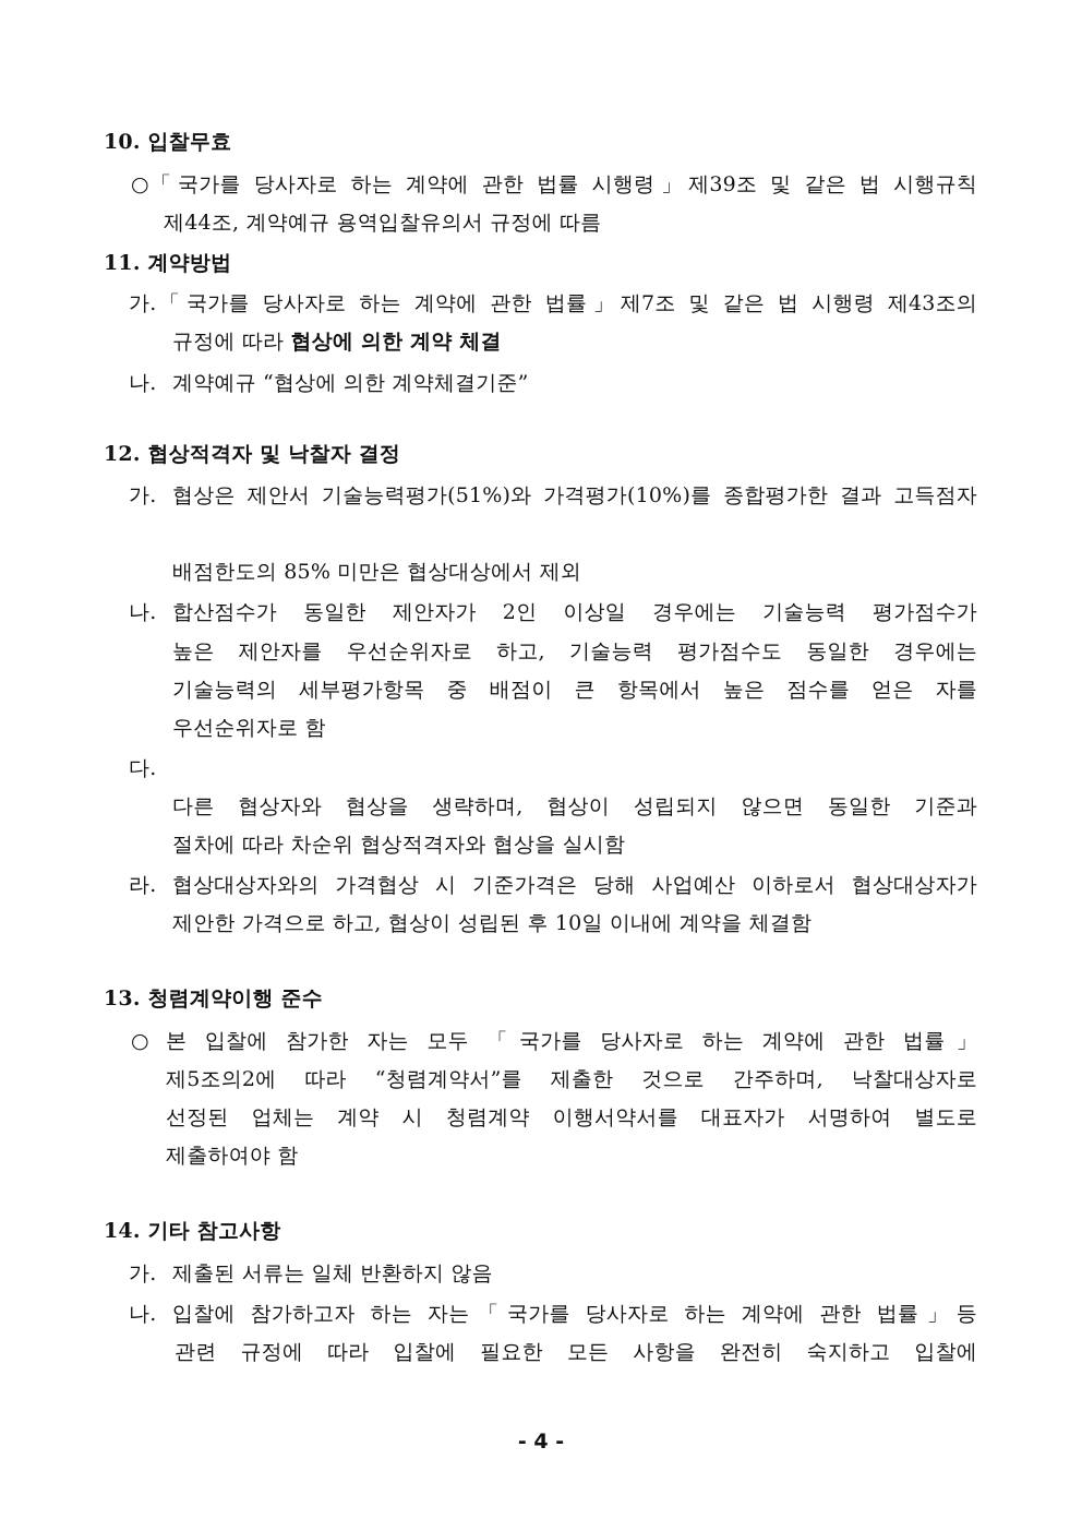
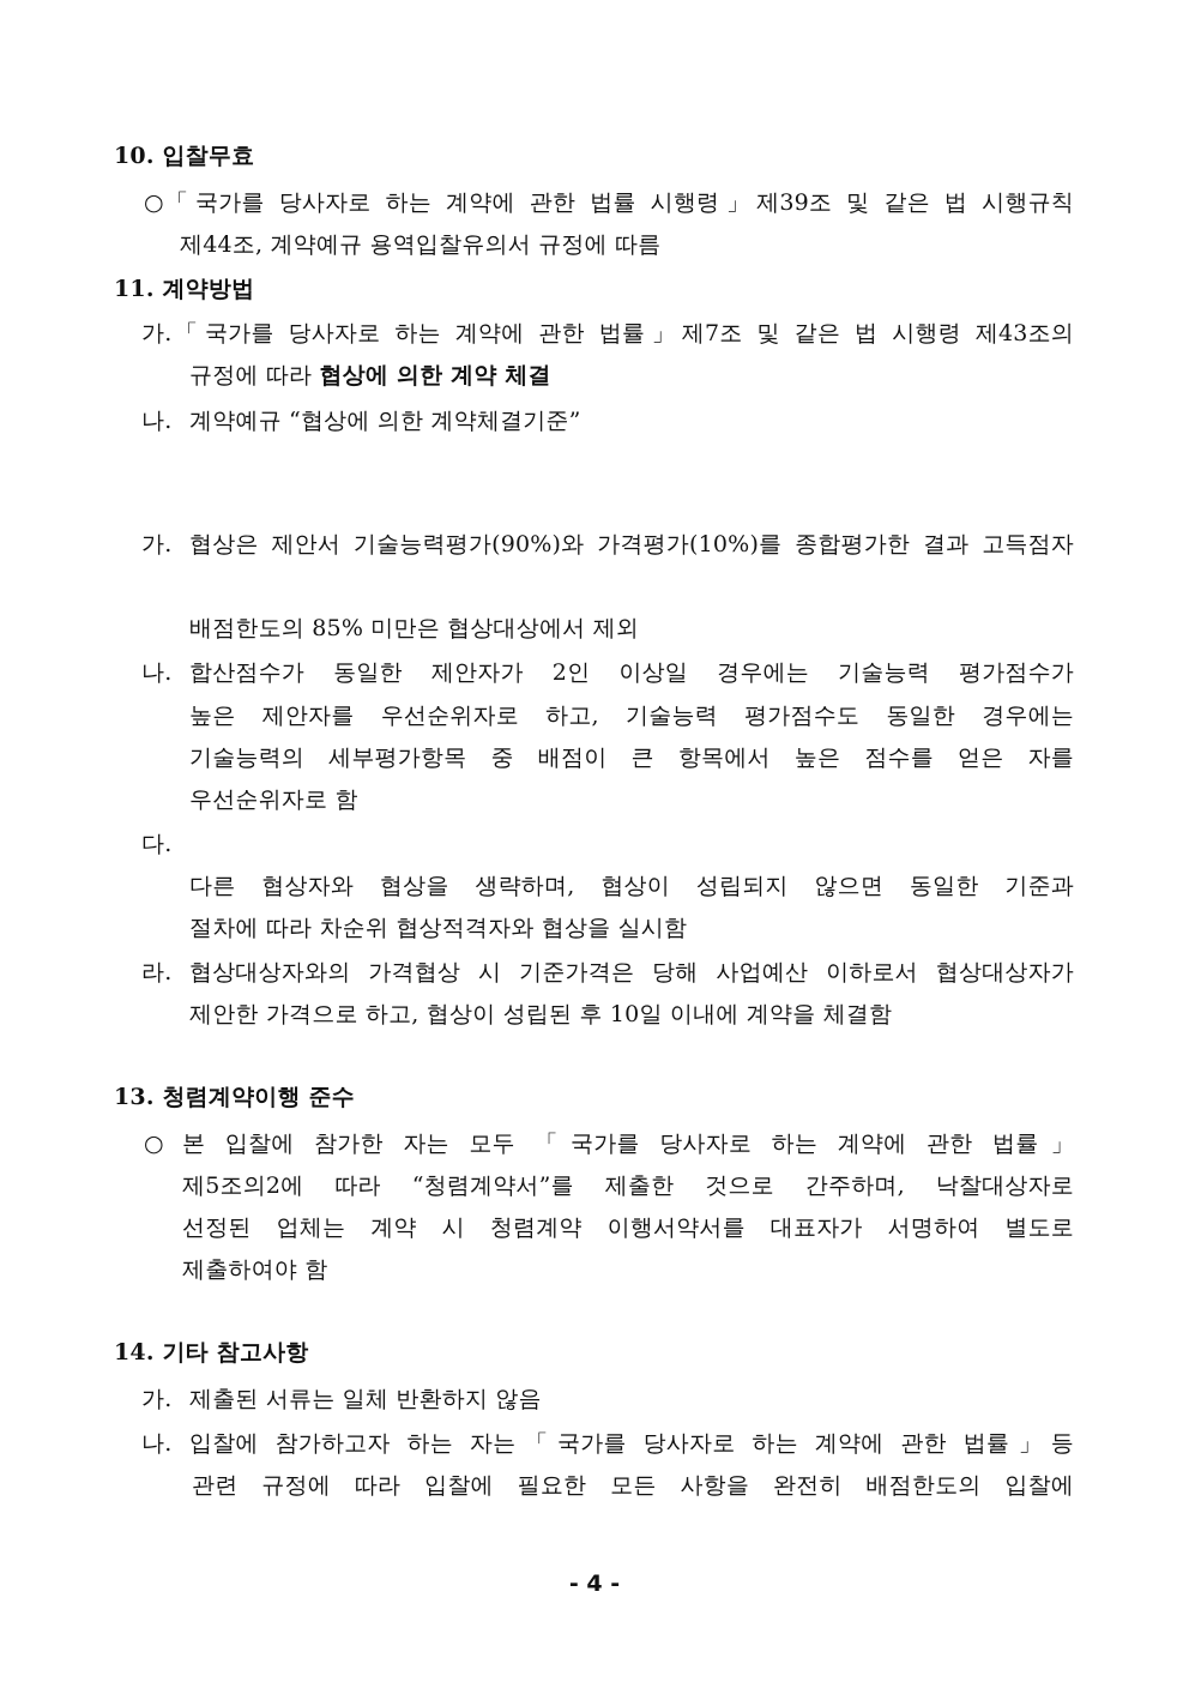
  10. 입찰무효
  ○
  「국가를 당사자로 하는 계약에 관한 법률 시행령」제39조 및 같은 법 시행규칙
  제44조, 계약예규 용역입찰유의서 규정에 따름
  11. 계약방법
  가.
  「국가를 당사자로 하는 계약에 관한 법률」제7조 및 같은 법 시행령 제43조의
  규정에 따라 협상에 의한 계약 체결
  나.
  계약예규 “협상에 의한 계약체결기준”
- 12. 협상적격자 및 낙찰자 결정
  가.
- 협상은 제안서 기술능력평가(51%)와 가격평가(10%)를 종합평가한 결과 고득점자
+ 협상은 제안서 기술능력평가(90%)와 가격평가(10%)를 종합평가한 결과 고득점자
  배점한도의 85% 미만은 협상대상에서 제외
  나.
  합산점수가 동일한 제안자가 2인 이상일 경우에는 기술능력 평가점수가
  높은 제안자를 우선순위자로 하고, 기술능력 평가점수도 동일한 경우에는
  기술능력의 세부평가항목 중 배점이 큰 항목에서 높은 점수를 얻은 자를
  우선순위자로 함
  다.
  다른 협상자와 협상을 생략하며, 협상이 성립되지 않으면 동일한 기준과
  절차에 따라 차순위 협상적격자와 협상을 실시함
  라.
  협상대상자와의 가격협상 시 기준가격은 당해 사업예산 이하로서 협상대상자가
  제안한 가격으로 하고, 협상이 성립된 후 10일 이내에 계약을 체결함
  13. 청렴계약이행 준수
  ○
  본 입찰에 참가한 자는 모두 「국가를 당사자로 하는 계약에 관한 법률」
  제5조의2에 따라 “청렴계약서”를 제출한 것으로 간주하며, 낙찰대상자로
  선정된 업체는 계약 시 청렴계약 이행서약서를 대표자가 서명하여 별도로
  제출하여야 함
  14. 기타 참고사항
  가.
  제출된 서류는 일체 반환하지 않음
  나.
  입찰에 참가하고자 하는 자는「국가를 당사자로 하는 계약에 관한 법률」등
- 관련 규정에 따라 입찰에 필요한 모든 사항을 완전히 숙지하고 입찰에
+ 관련 규정에 따라 입찰에 필요한 모든 사항을 완전히 배점한도의 입찰에
  - 4 -
